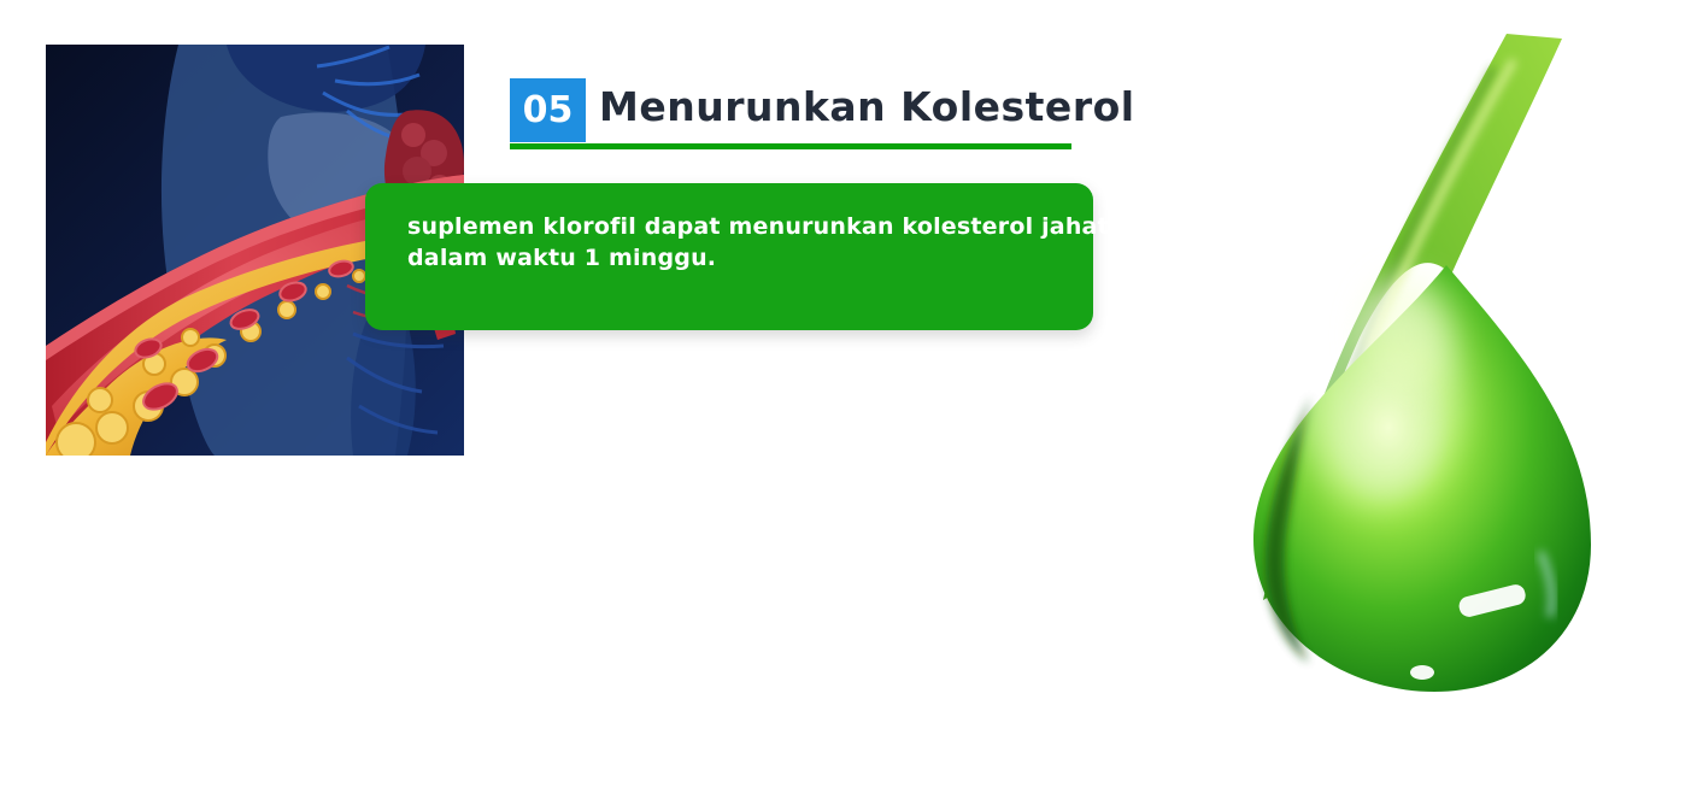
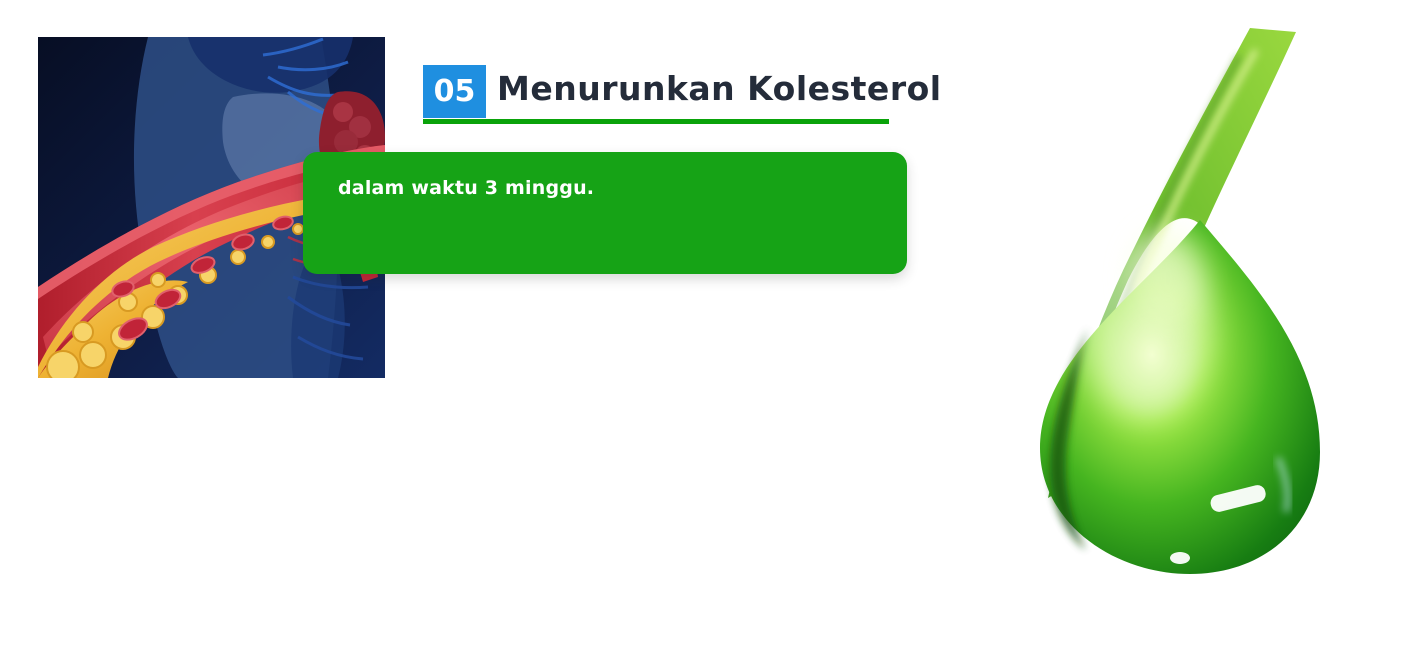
  05
  Menurunkan Kolesterol
- suplemen klorofil dapat menurunkan kolesterol jahat LDL
- dalam waktu 1 minggu.
+ dalam waktu 3 minggu.
